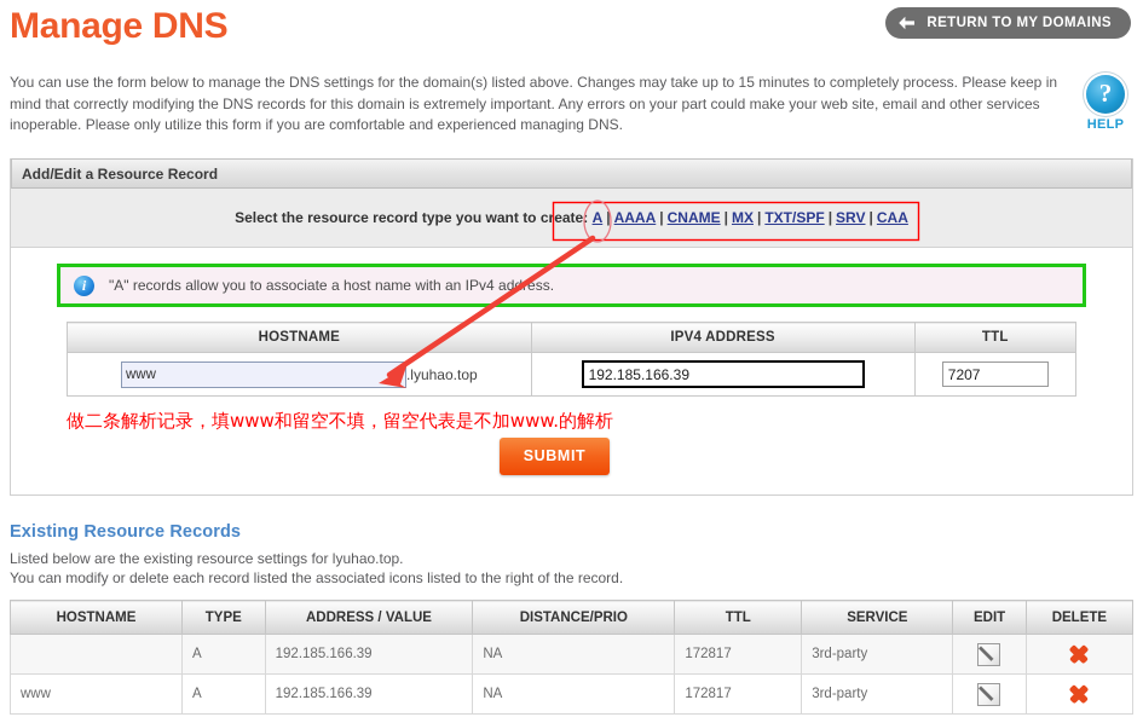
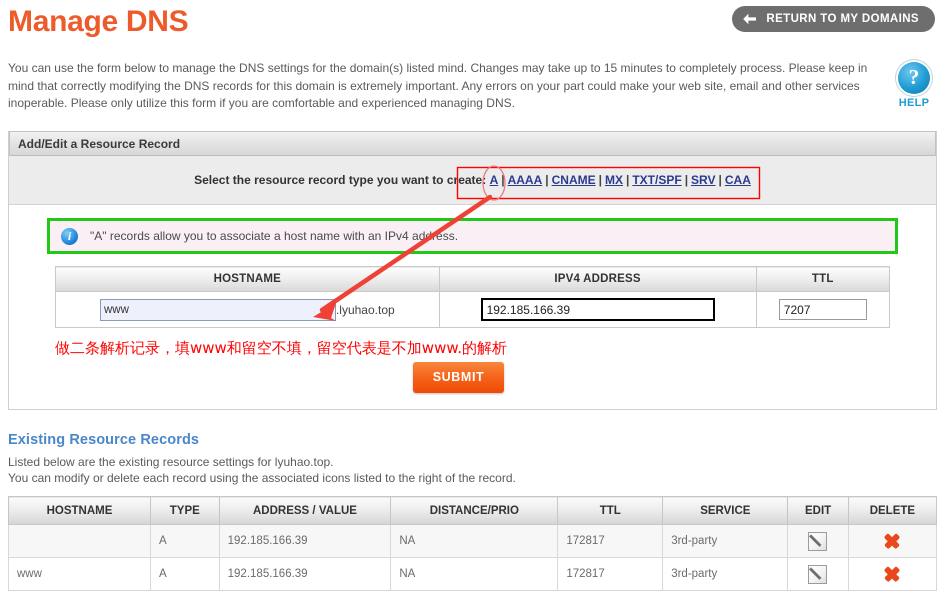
  Manage DNS
  RETURN TO MY DOMAINS
- You can use the form below to manage the DNS settings for the domain(s) listed above. Changes may take up to 15 minutes to completely process. Please keep in mind that correctly modifying the DNS records for this domain is extremely important. Any errors on your part could make your web site, email and other services inoperable. Please only utilize this form if you are comfortable and experienced managing DNS.
+ You can use the form below to manage the DNS settings for the domain(s) listed mind. Changes may take up to 15 minutes to completely process. Please keep in mind that correctly modifying the DNS records for this domain is extremely important. Any errors on your part could make your web site, email and other services inoperable. Please only utilize this form if you are comfortable and experienced managing DNS.
  ?
  HELP
  Add/Edit a Resource Record
  Select the resource record type you want to create:
  A | AAAA | CNAME | MX | TXT/SPF | SRV | CAA
  i
  "A" records allow you to associate a host name with an IPv4 adess.
  HOSTNAME	IPV4 ADDRESS	TTL
  www .lyuhao.top	192.185.166.39	7207
  做二条解析记录，填www和留空不填，留空代表是不加www.的解析
  SUBMIT
  Existing Resource Records
  Listed below are the existing resource settings for lyuhao.top.
- You can modify or delete each record listed the associated icons listed to the right of the record.
+ You can modify or delete each record using the associated icons listed to the right of the record.
  HOSTNAME	TYPE	ADDRESS / VALUE	DISTANCE/PRIO	TTL	SERVICE	EDIT	DELETE
  	A	192.185.166.39	NA	172817	3rd-party
  www	A	192.185.166.39	NA	172817	3rd-party
